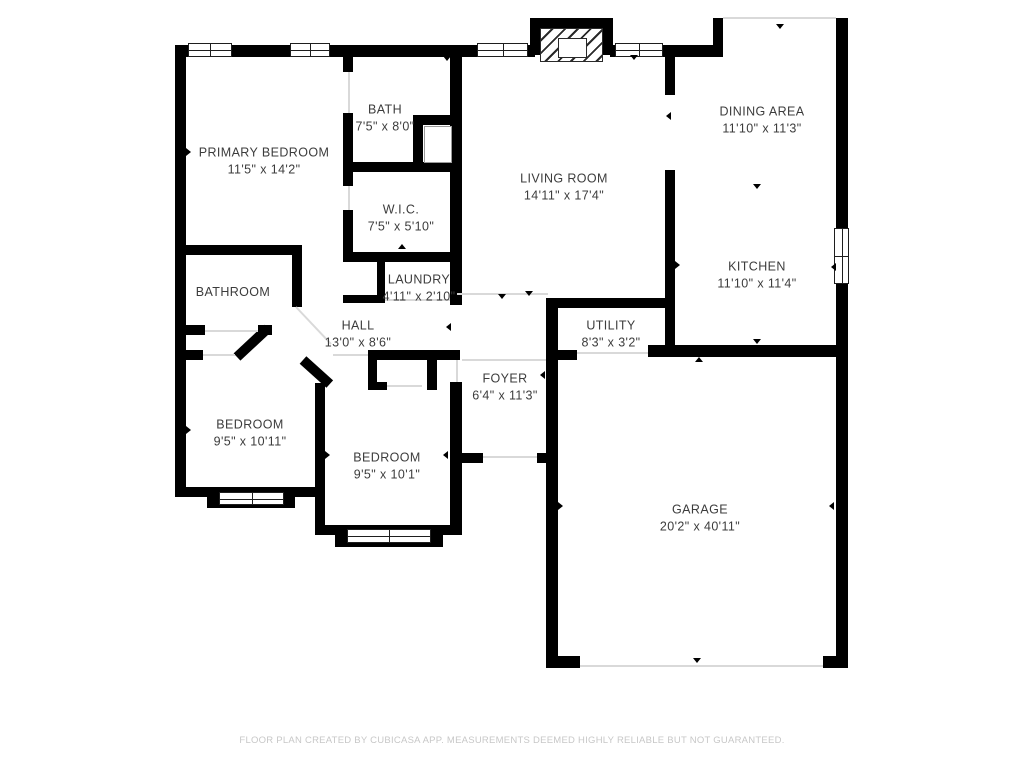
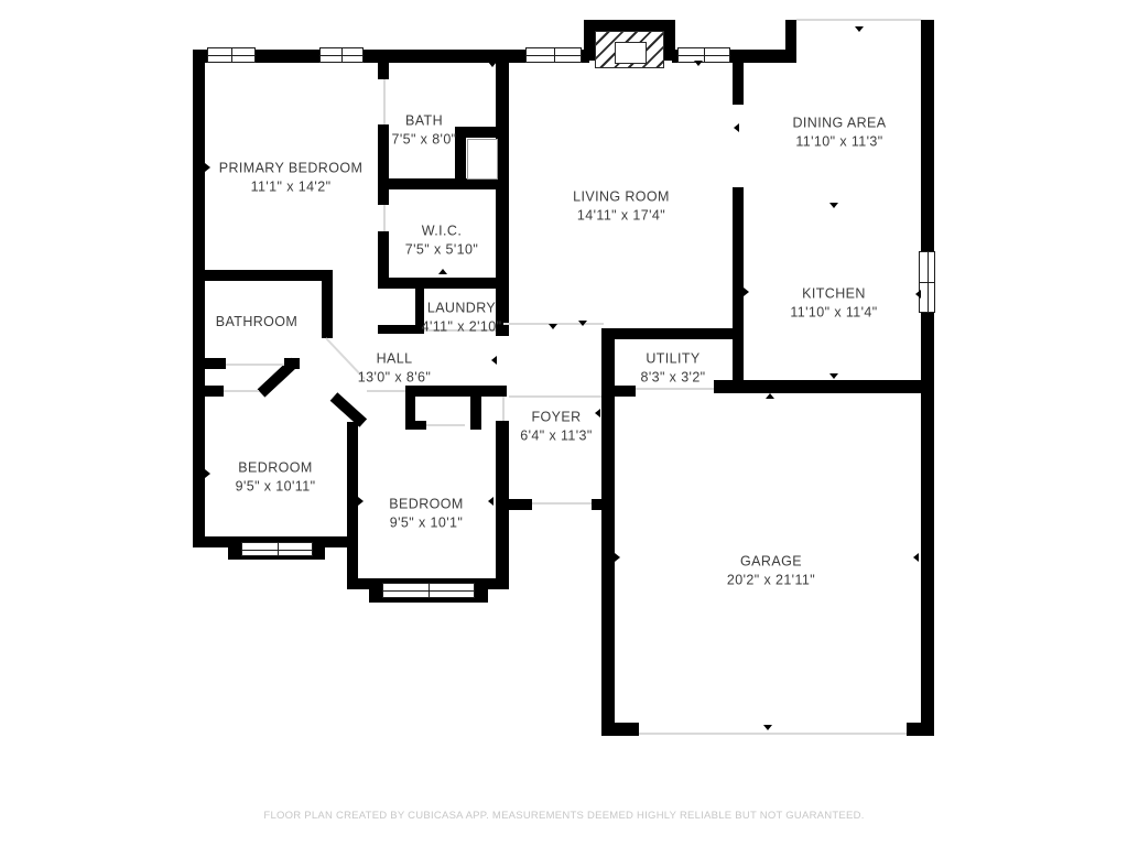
  PRIMARY BEDROOM
- 11'5" x 14'2"
+ 11'1" x 14'2"
  BATH
  7'5" x 8'0"
  W.I.C.
  7'5" x 5'10"
  LAUNDRY
  4'11" x 2'10"
  BATHROOM
  HALL
  13'0" x 8'6"
  LIVING ROOM
  14'11" x 17'4"
  DINING AREA
  11'10" x 11'3"
  KITCHEN
  11'10" x 11'4"
  UTILITY
  8'3" x 3'2"
  FOYER
  6'4" x 11'3"
  BEDROOM
  9'5" x 10'11"
  BEDROOM
  9'5" x 10'1"
  GARAGE
- 20'2" x 40'11"
+ 20'2" x 21'11"
  FLOOR PLAN CREATED BY CUBICASA APP. MEASUREMENTS DEEMED HIGHLY RELIABLE BUT NOT GUARANTEED.
